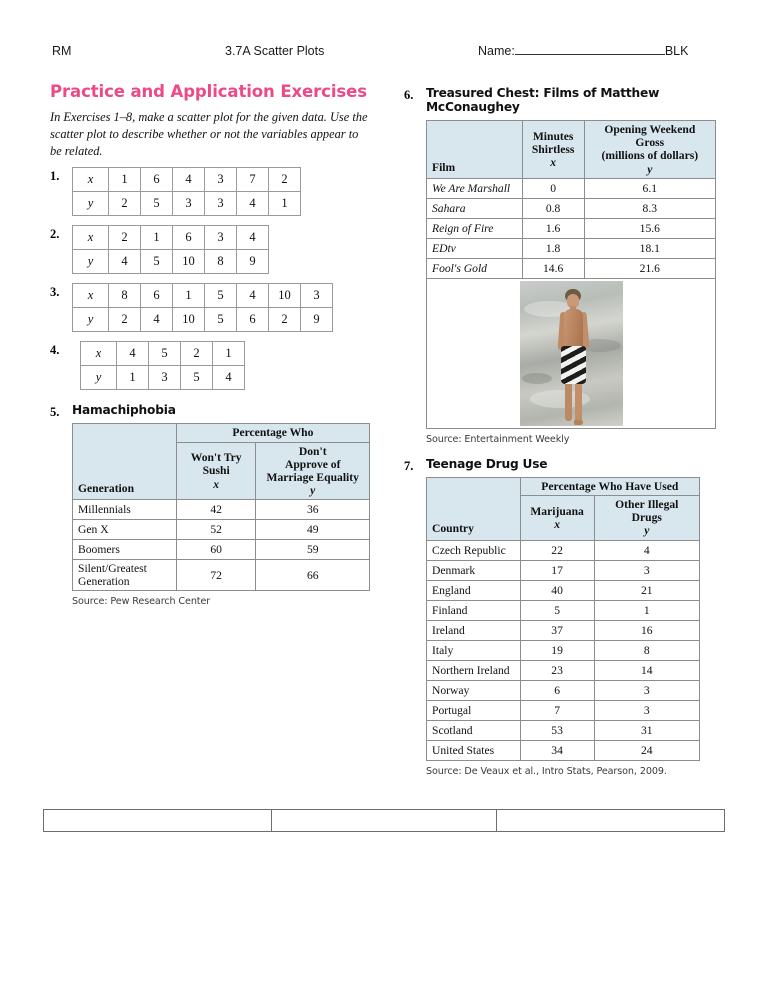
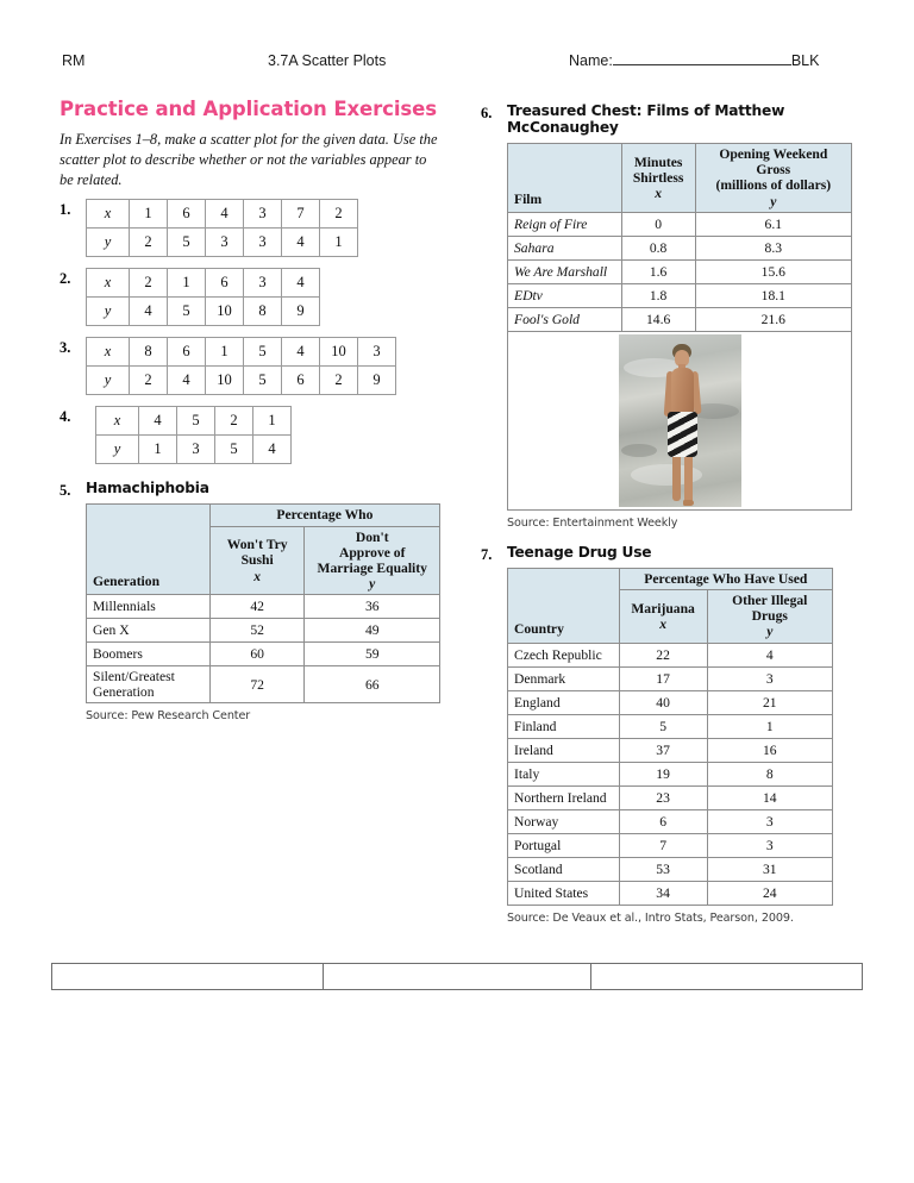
  RM
  3.7A Scatter Plots
  Name: BLK
  Practice and Application Exercises
  In Exercises 1–8, make a scatter plot for the given data. Use the scatter plot to describe whether or not the variables appear to be related.
  1.
  x	1	6	4	3	7	2
  y	2	5	3	3	4	1
  2.
  x	2	1	6	3	4
  y	4	5	10	8	9
  3.
  x	8	6	1	5	4	10	3
  y	2	4	10	5	6	2	9
  4.
  x	4	5	2	1
  y	1	3	5	4
  5.
  Hamachiphobia
  Generation	Percentage Who
  Won't Try Sushi x	Don't Approve of Marriage Equality y
  Millennials	42	36
  Gen X	52	49
  Boomers	60	59
  Silent/Greatest Generation	72	66
  Source: Pew Research Center
  6.
  Treasured Chest: Films of Matthew McConaughey
  Film	Minutes Shirtless x	Opening Weekend Gross (millions of dollars) y
- We Are Marshall	0	6.1
+ Reign of Fire	0	6.1
  Sahara	0.8	8.3
- Reign of Fire	1.6	15.6
+ We Are Marshall	1.6	15.6
  EDtv	1.8	18.1
  Fool's Gold	14.6	21.6
  Source: Entertainment Weekly
  7.
  Teenage Drug Use
  Country	Percentage Who Have Used
  Marijuana x	Other Illegal Drugs y
  Czech Republic	22	4
  Denmark	17	3
  England	40	21
  Finland	5	1
  Ireland	37	16
  Italy	19	8
  Northern Ireland	23	14
  Norway	6	3
  Portugal	7	3
  Scotland	53	31
  United States	34	24
  Source: De Veaux et al., Intro Stats, Pearson, 2009.
